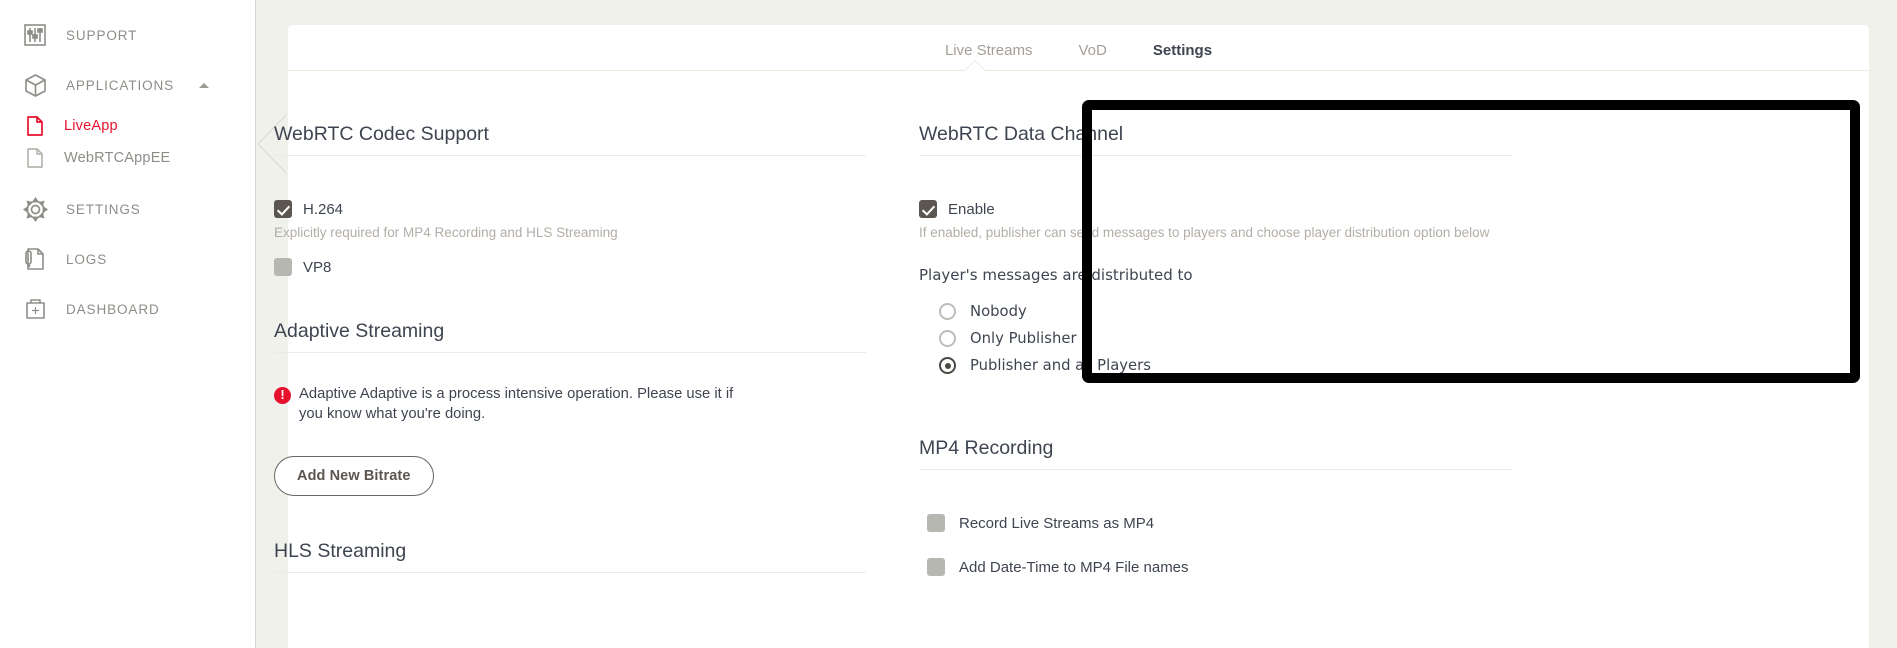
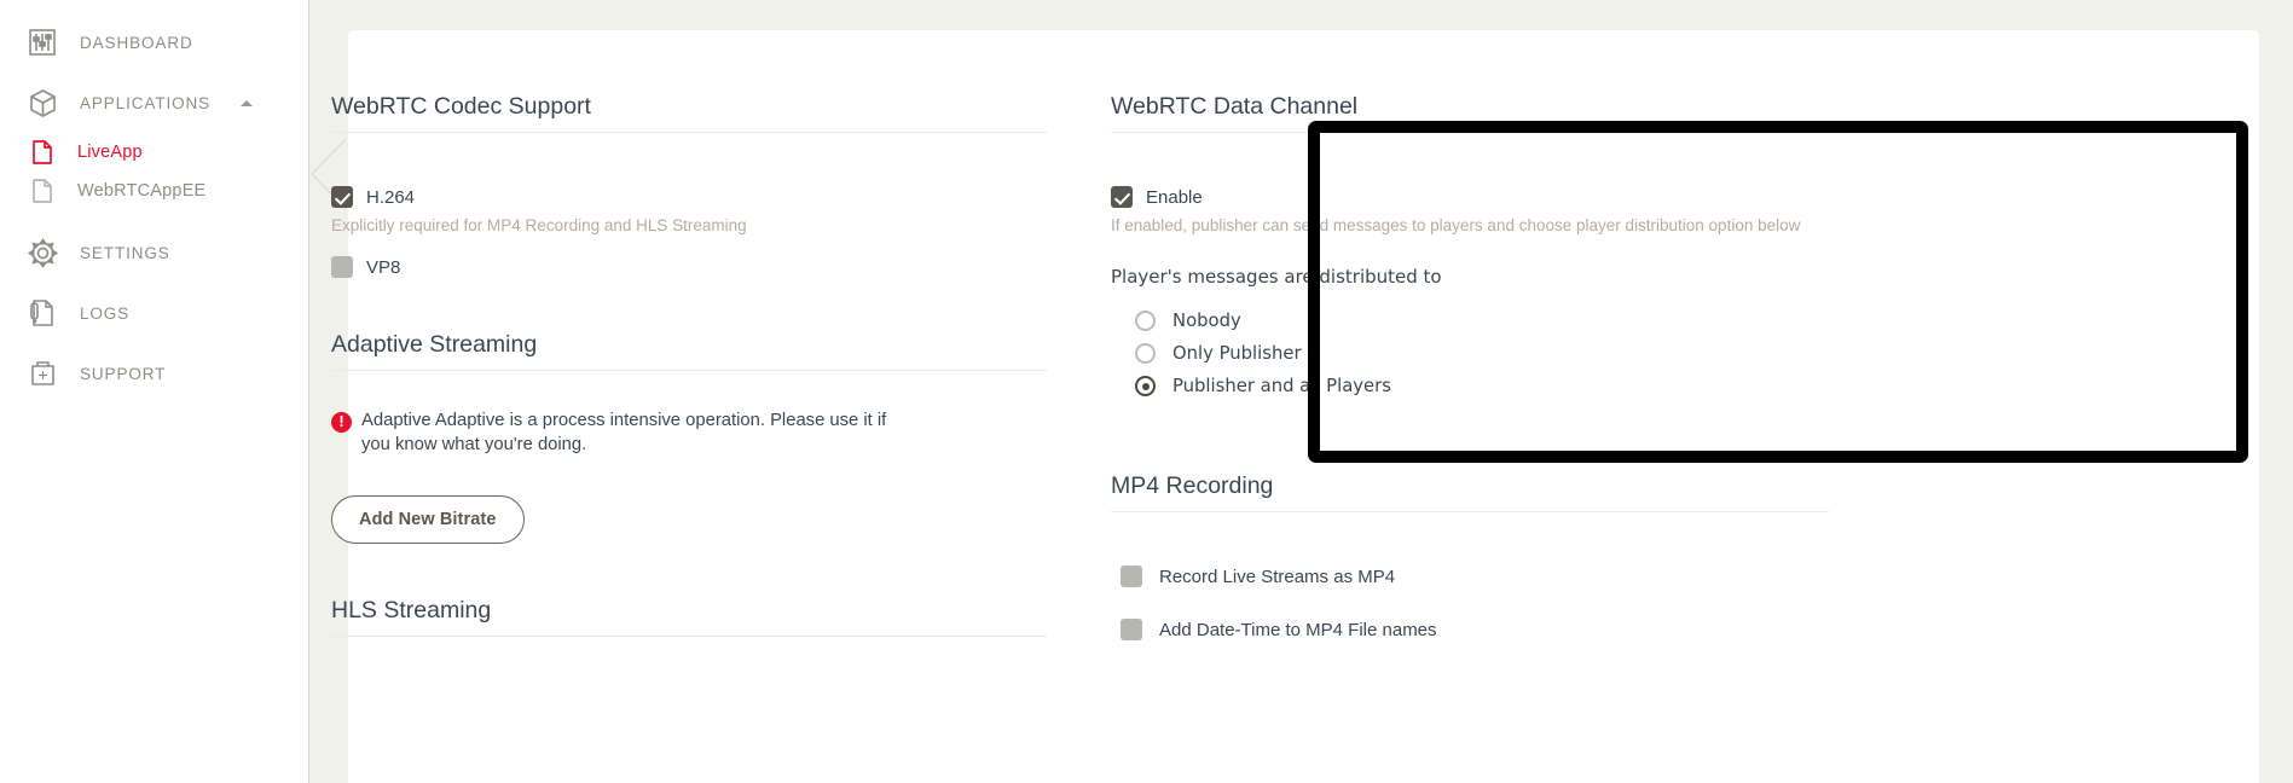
- SUPPORT
+ DASHBOARD
  APPLICATIONS
  LiveApp
  WebRTCAppEE
  SETTINGS
  LOGS
- DASHBOARD
+ SUPPORT
- Live Streams
- VoD
- Settings
  WebRTC Codec Support
  H.264
  Explicitly required for MP4 Recording and HLS Streaming
  VP8
  Adaptive Streaming
  Adaptive Adaptive is a process intensive operation. Please use it if you know what you're doing.
  Add New Bitrate
  HLS Streaming
  WebRTC Data Channel
  Enable
  If enabled, publisher can send messages to players and choose player distribution option below
  Player's messages are distributed to
  Nobody
  Only Publisher
  Publisher and all Players
  MP4 Recording
  Record Live Streams as MP4
  Add Date-Time to MP4 File names
